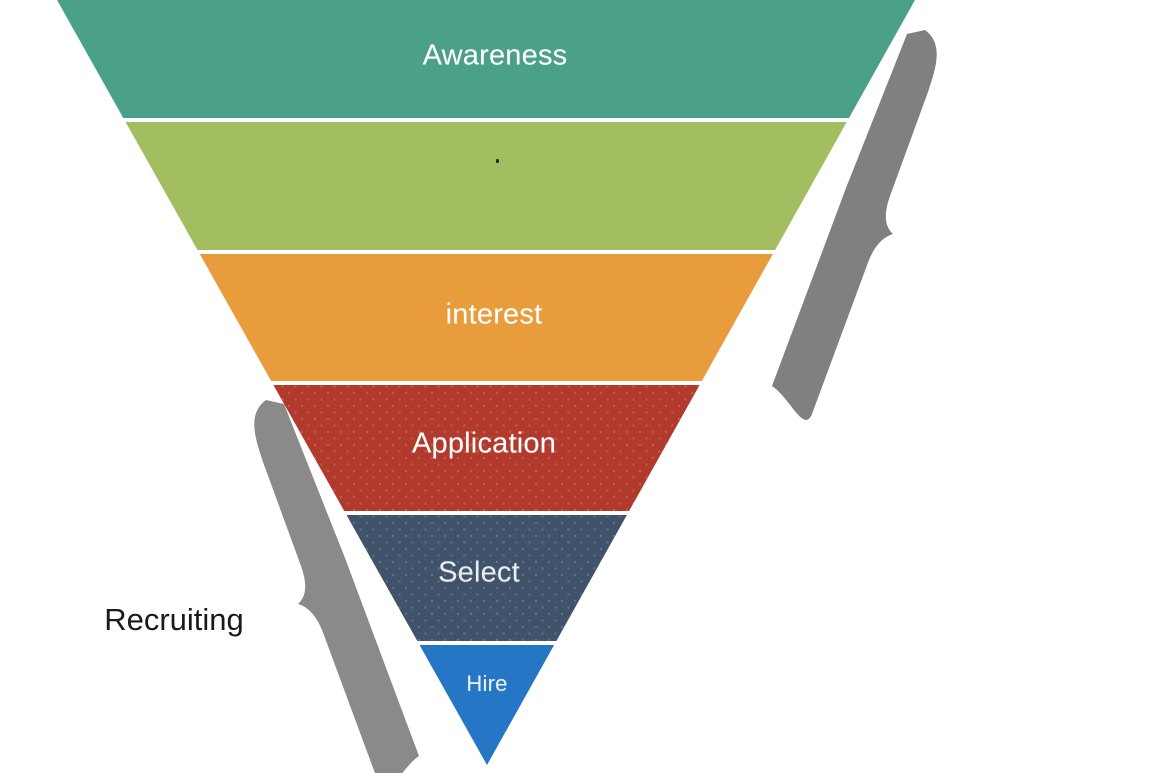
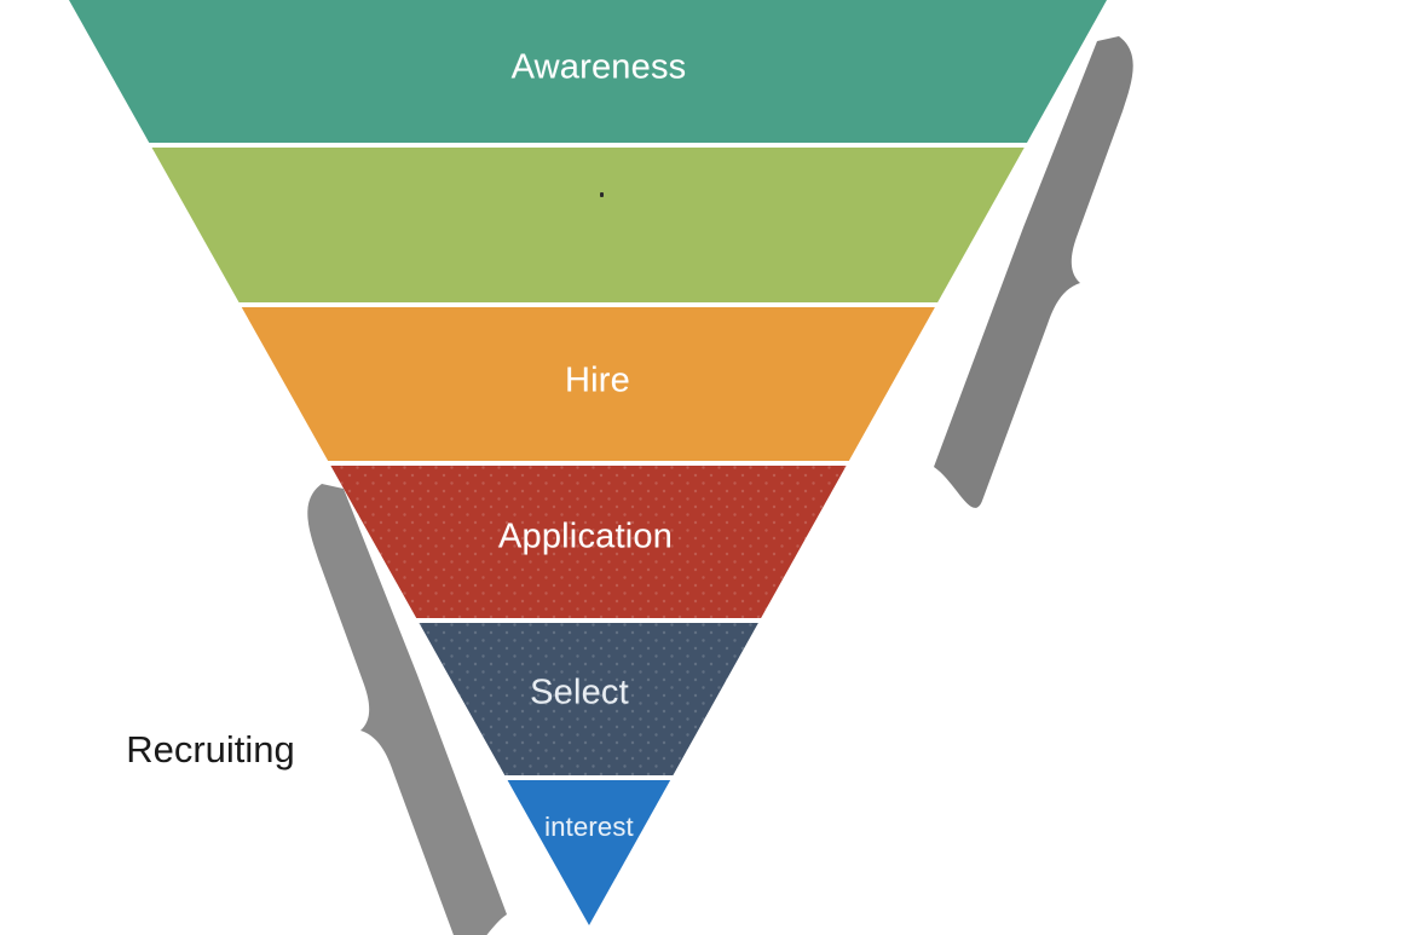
  Awareness
- interest
+ Hire
  Application
  Select
- Hire
+ interest
  Recruiting
